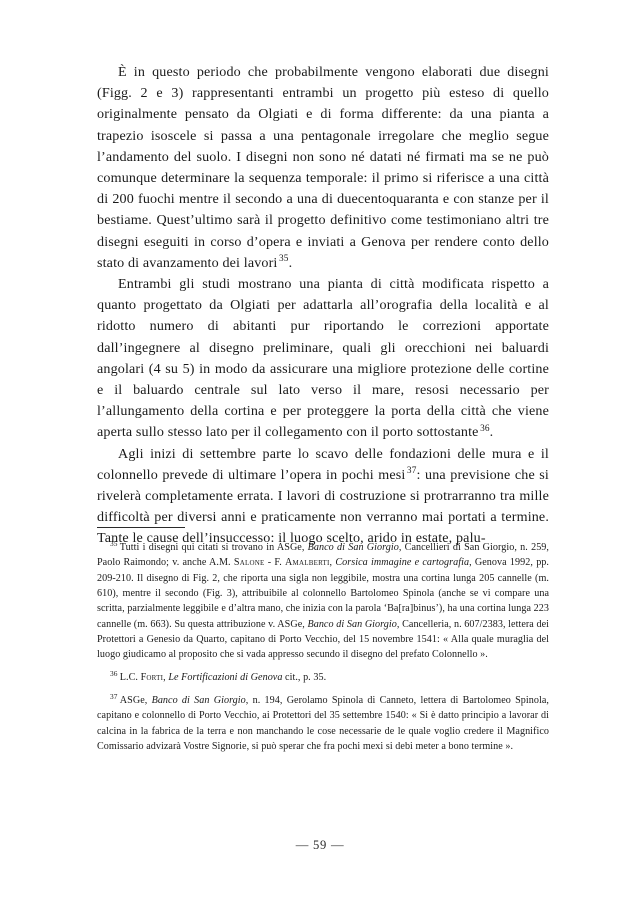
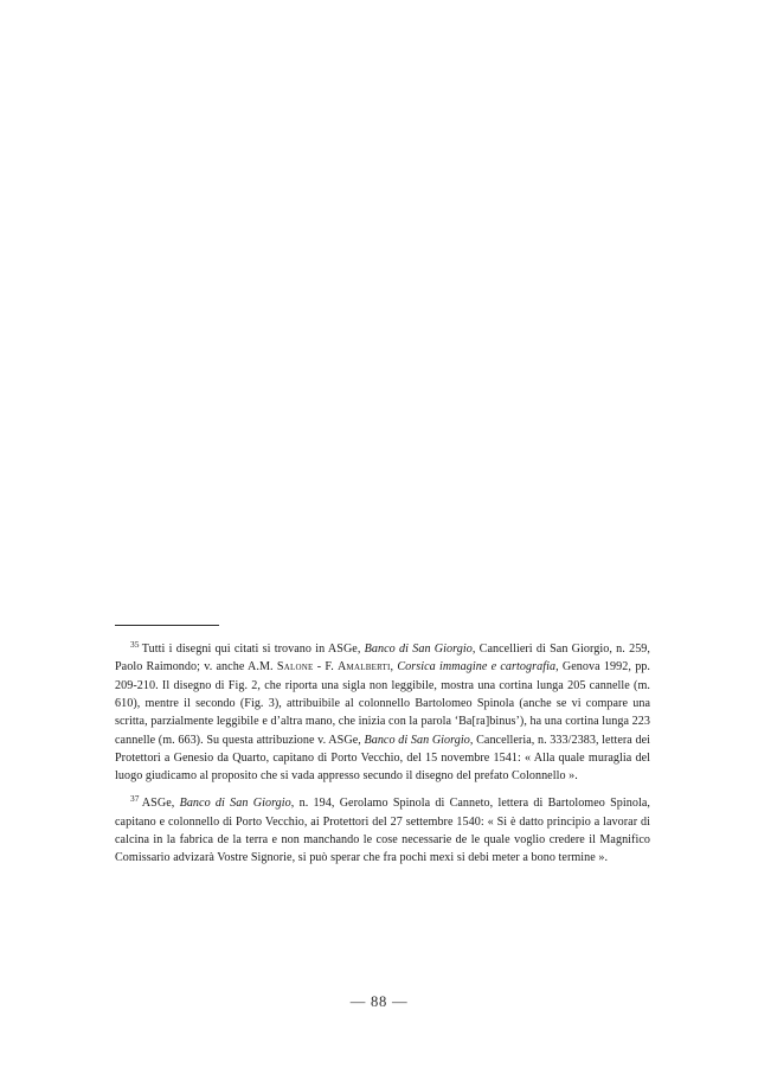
- È in questo periodo che probabilmente vengono elaborati due disegni (Figg. 2 e 3) rappresentanti entrambi un progetto più esteso di quello originalmente pensato da Olgiati e di forma differente: da una pianta a trapezio isoscele si passa a una pentagonale irregolare che meglio segue l’andamento del suolo. I disegni non sono né datati né firmati ma se ne può comunque determinare la sequenza temporale: il primo si riferisce a una città di 200 fuochi mentre il secondo a una di duecentoquaranta e con stanze per il bestiame. Quest’ultimo sarà il progetto definitivo come testimoniano altri tre disegni eseguiti in corso d’opera e inviati a Genova per rendere conto dello stato di avanzamento dei lavori 35.
- Entrambi gli studi mostrano una pianta di città modificata rispetto a quanto progettato da Olgiati per adattarla all’orografia della località e al ridotto numero di abitanti pur riportando le correzioni apportate dall’ingegnere al disegno preliminare, quali gli orecchioni nei baluardi angolari (4 su 5) in modo da assicurare una migliore protezione delle cortine e il baluardo centrale sul lato verso il mare, resosi necessario per l’allungamento della cortina e per proteggere la porta della città che viene aperta sullo stesso lato per il collegamento con il porto sottostante 36.
- Agli inizi di settembre parte lo scavo delle fondazioni delle mura e il colonnello prevede di ultimare l’opera in pochi mesi 37: una previsione che si rivelerà completamente errata. I lavori di costruzione si protrarranno tra mille difficoltà per diversi anni e praticamente non verranno mai portati a termine. Tante le cause dell’insuccesso: il luogo scelto, arido in estate, palu-
- 35 Tutti i disegni qui citati si trovano in ASGe, Banco di San Giorgio, Cancellieri di San Giorgio, n. 259, Paolo Raimondo; v. anche A.M. Salone - F. Amalberti, Corsica immagine e cartografia, Genova 1992, pp. 209-210. Il disegno di Fig. 2, che riporta una sigla non leggibile, mostra una cortina lunga 205 cannelle (m. 610), mentre il secondo (Fig. 3), attribuibile al colonnello Bartolomeo Spinola (anche se vi compare una scritta, parzialmente leggibile e d’altra mano, che inizia con la parola ‘Ba[ra]binus’), ha una cortina lunga 223 cannelle (m. 663). Su questa attribuzione v. ASGe, Banco di San Giorgio, Cancelleria, n. 607/2383, lettera dei Protettori a Genesio da Quarto, capitano di Porto Vecchio, del 15 novembre 1541: « Alla quale muraglia del luogo giudicamo al proposito che si vada appresso secundo il disegno del prefato Colonnello ».
+ 35 Tutti i disegni qui citati si trovano in ASGe, Banco di San Giorgio, Cancellieri di San Giorgio, n. 259, Paolo Raimondo; v. anche A.M. Salone - F. Amalberti, Corsica immagine e cartografia, Genova 1992, pp. 209-210. Il disegno di Fig. 2, che riporta una sigla non leggibile, mostra una cortina lunga 205 cannelle (m. 610), mentre il secondo (Fig. 3), attribuibile al colonnello Bartolomeo Spinola (anche se vi compare una scritta, parzialmente leggibile e d’altra mano, che inizia con la parola ‘Ba[ra]binus’), ha una cortina lunga 223 cannelle (m. 663). Su questa attribuzione v. ASGe, Banco di San Giorgio, Cancelleria, n. 333/2383, lettera dei Protettori a Genesio da Quarto, capitano di Porto Vecchio, del 15 novembre 1541: « Alla quale muraglia del luogo giudicamo al proposito che si vada appresso secundo il disegno del prefato Colonnello ».
- 36 L.C. Forti, Le Fortificazioni di Genova cit., p. 35.
- 37 ASGe, Banco di San Giorgio, n. 194, Gerolamo Spinola di Canneto, lettera di Bartolomeo Spinola, capitano e colonnello di Porto Vecchio, ai Protettori del 35 settembre 1540: « Si è datto principio a lavorar di calcina in la fabrica de la terra e non manchando le cose necessarie de le quale voglio credere il Magnifico Comissario advizarà Vostre Signorie, si può sperar che fra pochi mexi si debi meter a bono termine ».
+ 37 ASGe, Banco di San Giorgio, n. 194, Gerolamo Spinola di Canneto, lettera di Bartolomeo Spinola, capitano e colonnello di Porto Vecchio, ai Protettori del 27 settembre 1540: « Si è datto principio a lavorar di calcina in la fabrica de la terra e non manchando le cose necessarie de le quale voglio credere il Magnifico Comissario advizarà Vostre Signorie, si può sperar che fra pochi mexi si debi meter a bono termine ».
- — 59 —
+ — 88 —
